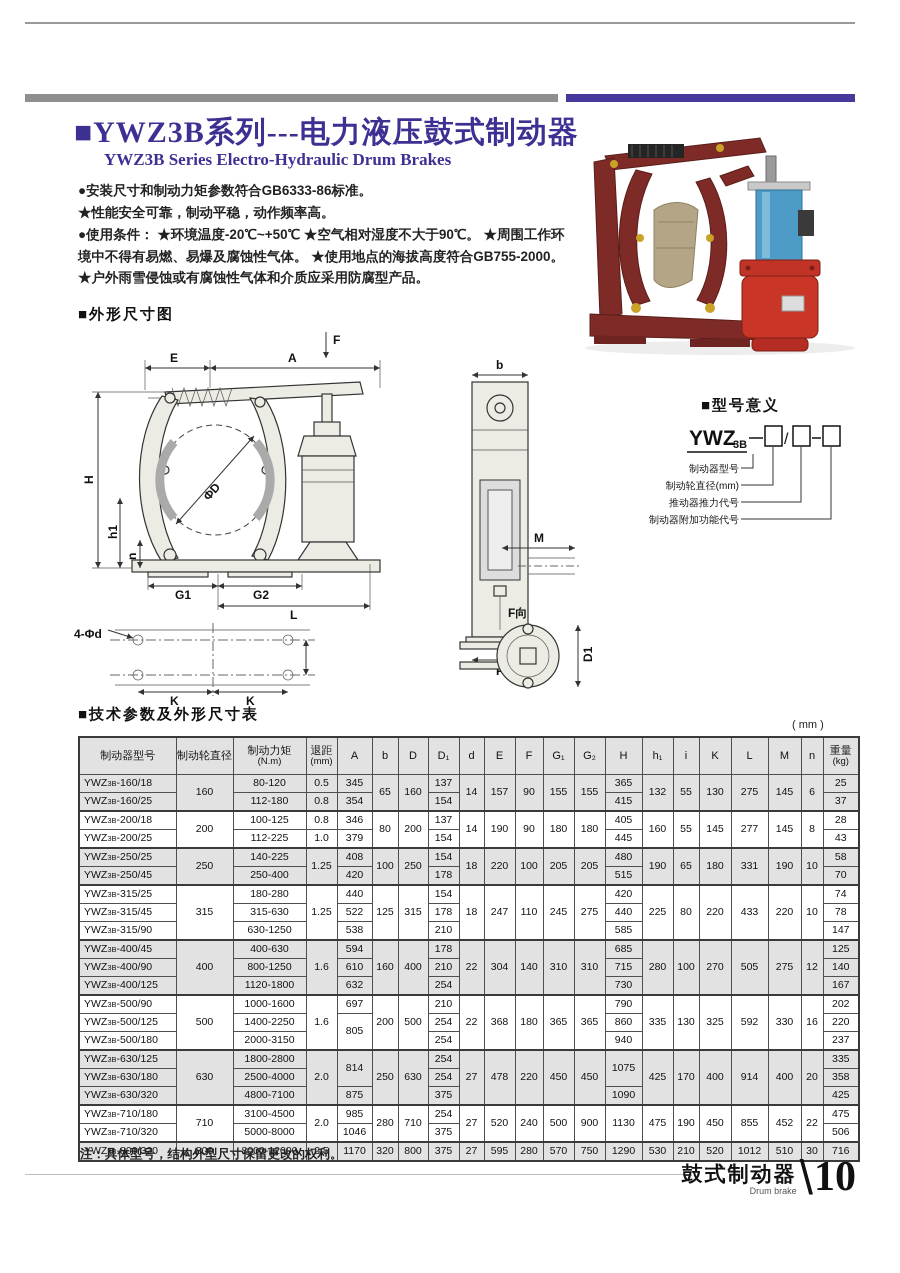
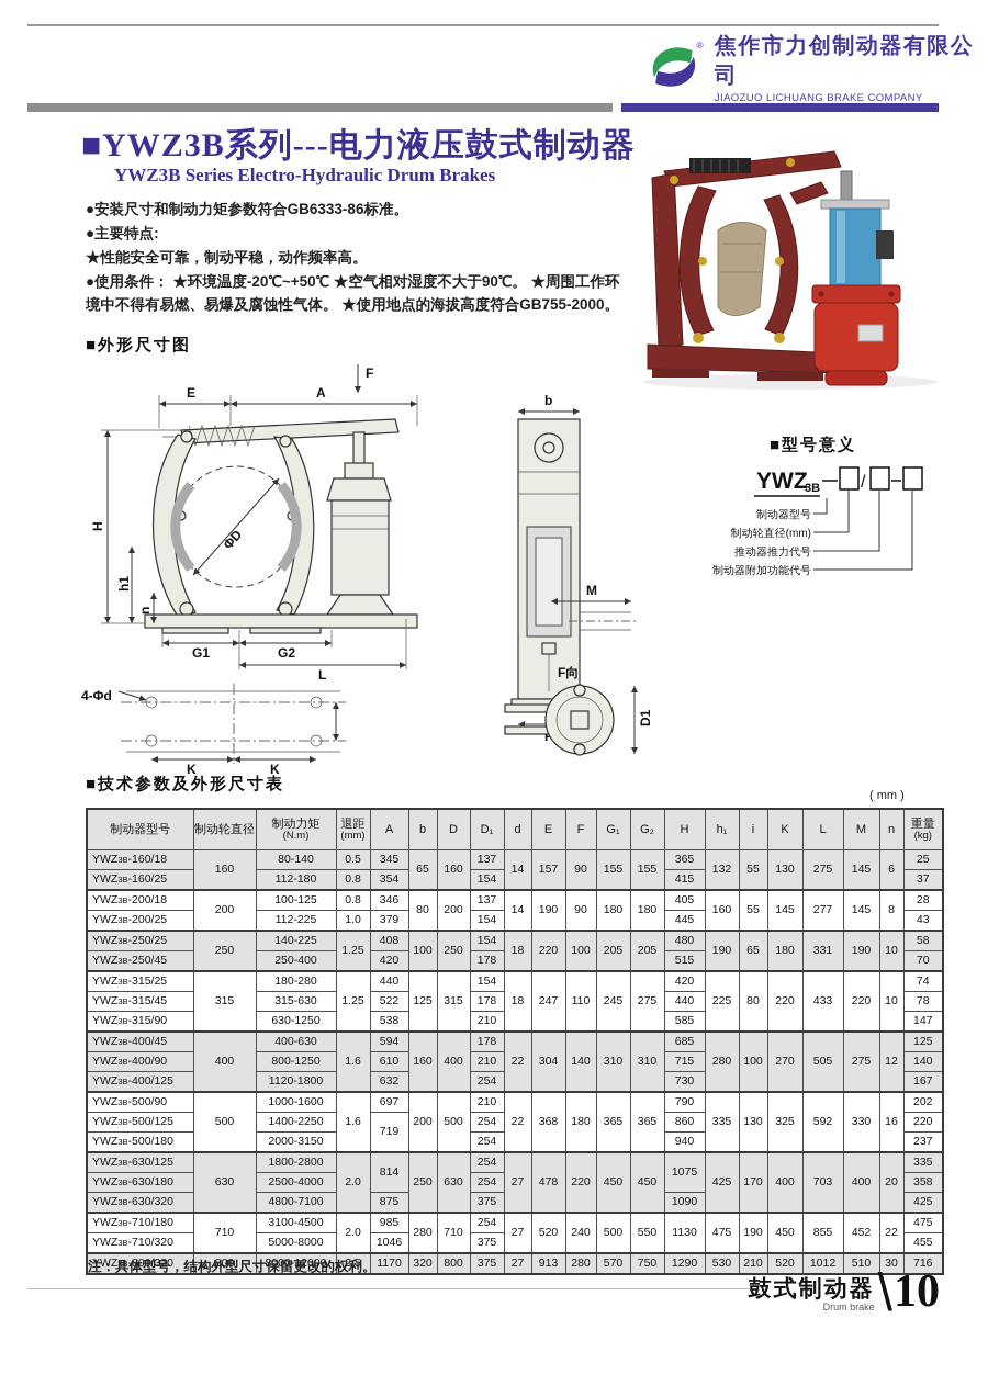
+ ®
+ 焦作市力创制动器有限公司
+ JIAOZUO LICHUANG BRAKE COMPANY
  ■YWZ3B系列---电力液压鼓式制动器
  YWZ3B Series Electro-Hydraulic Drum Brakes
  ●安装尺寸和制动力矩参数符合GB6333-86标准。
+ ●主要特点:
  ★性能安全可靠，制动平稳，动作频率高。
  ●使用条件： ★环境温度-20℃~+50℃ ★空气相对湿度不大于90℃。 ★周围工作环境中不得有易燃、易爆及腐蚀性气体。 ★使用地点的海拔高度符合GB755-2000。
- ★户外雨雪侵蚀或有腐蚀性气体和介质应采用防腐型产品。
  ■外形尺寸图
  F
  E
  A
  G1
  G2
  L
  4-Φd
  K
  K
  b
  M
  F
  F向
  ■型号意义
  YWZ
  3B
  /
  制动器型号
  制动轮直径(mm)
  推动器推力代号
  制动器附加功能代号
  ■技术参数及外形尺寸表
  ( mm )
  制动器型号	制动轮直径	制动力矩(N.m)	退距(mm)	A	b	D	D₁	d	E	F	G₁	G₂	H	h₁	i	K	L	M	n	重量(kg)
- YWZ3B-160/18	160	80-120	0.5	345	65	160	137	14	157	90	155	155	365	132	55	130	275	145	6	25
+ YWZ3B-160/18	160	80-140	0.5	345	65	160	137	14	157	90	155	155	365	132	55	130	275	145	6	25
  YWZ3B-160/25	112-180	0.8	354	154	415	37
  YWZ3B-200/18	200	100-125	0.8	346	80	200	137	14	190	90	180	180	405	160	55	145	277	145	8	28
  YWZ3B-200/25	112-225	1.0	379	154	445	43
  YWZ3B-250/25	250	140-225	1.25	408	100	250	154	18	220	100	205	205	480	190	65	180	331	190	10	58
  YWZ3B-250/45	250-400	420	178	515	70
  YWZ3B-315/25	315	180-280	1.25	440	125	315	154	18	247	110	245	275	420	225	80	220	433	220	10	74
  YWZ3B-315/45	315-630	522	178	440	78
  YWZ3B-315/90	630-1250	538	210	585	147
  YWZ3B-400/45	400	400-630	1.6	594	160	400	178	22	304	140	310	310	685	280	100	270	505	275	12	125
  YWZ3B-400/90	800-1250	610	210	715	140
  YWZ3B-400/125	1120-1800	632	254	730	167
  YWZ3B-500/90	500	1000-1600	1.6	697	200	500	210	22	368	180	365	365	790	335	130	325	592	330	16	202
- YWZ3B-500/125	1400-2250	805	254	860	220
+ YWZ3B-500/125	1400-2250	719	254	860	220
  YWZ3B-500/180	2000-3150	254	940	237
- YWZ3B-630/125	630	1800-2800	2.0	814	250	630	254	27	478	220	450	450	1075	425	170	400	914	400	20	335
+ YWZ3B-630/125	630	1800-2800	2.0	814	250	630	254	27	478	220	450	450	1075	425	170	400	703	400	20	335
  YWZ3B-630/180	2500-4000	254	358
  YWZ3B-630/320	4800-7100	875	375	1090	425
- YWZ3B-710/180	710	3100-4500	2.0	985	280	710	254	27	520	240	500	900	1130	475	190	450	855	452	22	475
+ YWZ3B-710/180	710	3100-4500	2.0	985	280	710	254	27	520	240	500	550	1130	475	190	450	855	452	22	475
- YWZ3B-710/320	5000-8000	1046	375	506
+ YWZ3B-710/320	5000-8000	1046	375	455
- YWZ3B-800/320	800	8000-12000	2.5	1170	320	800	375	27	595	280	570	750	1290	530	210	520	1012	510	30	716
+ YWZ3B-800/320	800	8000-12000	2.5	1170	320	800	375	27	913	280	570	750	1290	530	210	520	1012	510	30	716
  注：具体型号，结构外型尺寸保留更改的权利。
  鼓式制动器
  Drum brake
  \
  10
